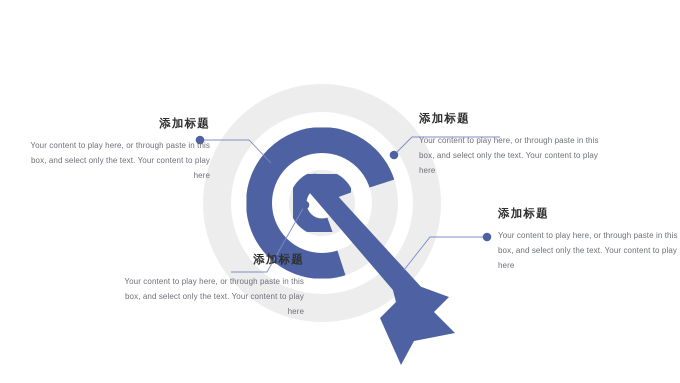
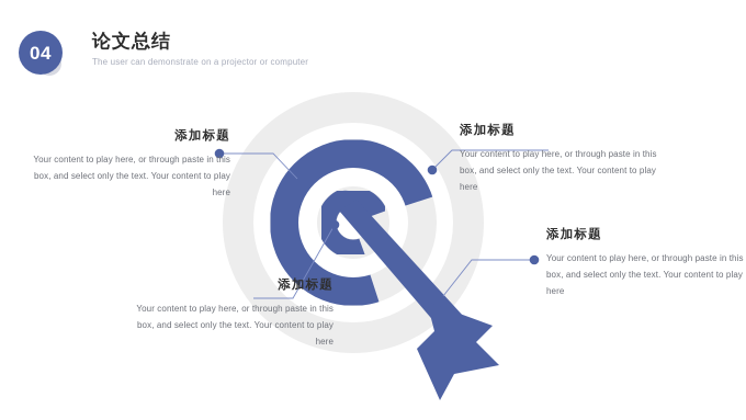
+ 04
+ 论文总结
+ The user can demonstrate on a projector or computer
  添加标题
  Your content to play here, or through paste in this box, and select only the text. Your content to play here
  添加标题
  Your content to play here, or through paste in this box, and select only the text. Your content to play here
  添加标题
  Your content to play here, or through paste in this box, and select only the text. Your content to play here
  添加标题
  Your content to play here, or through paste in this box, and select only the text. Your content to play here
